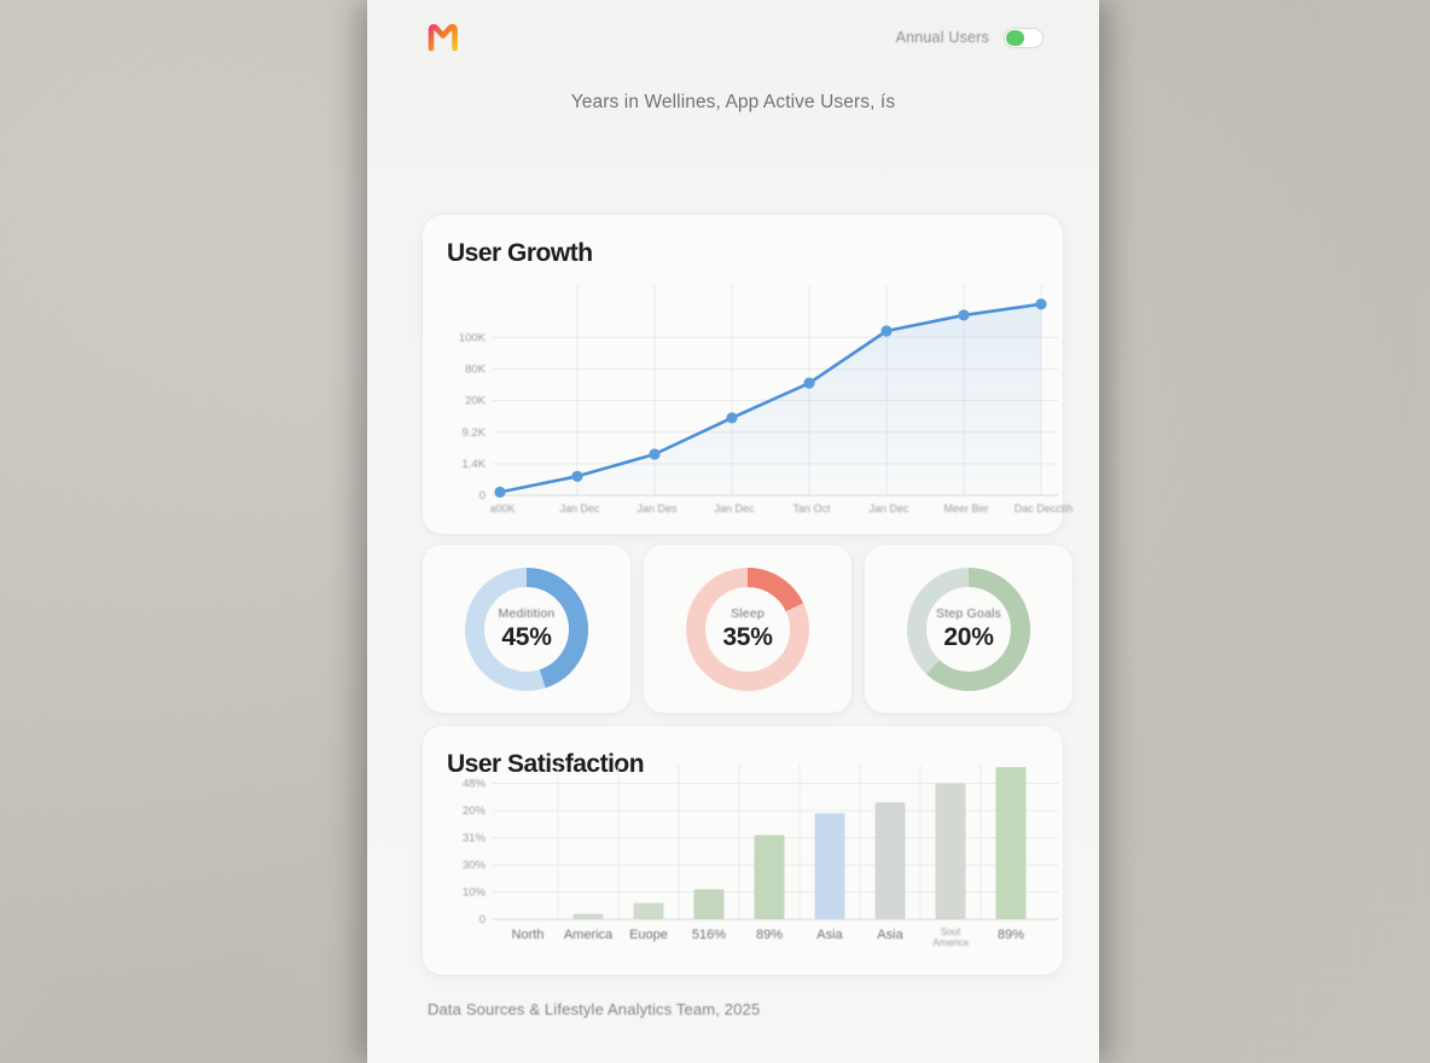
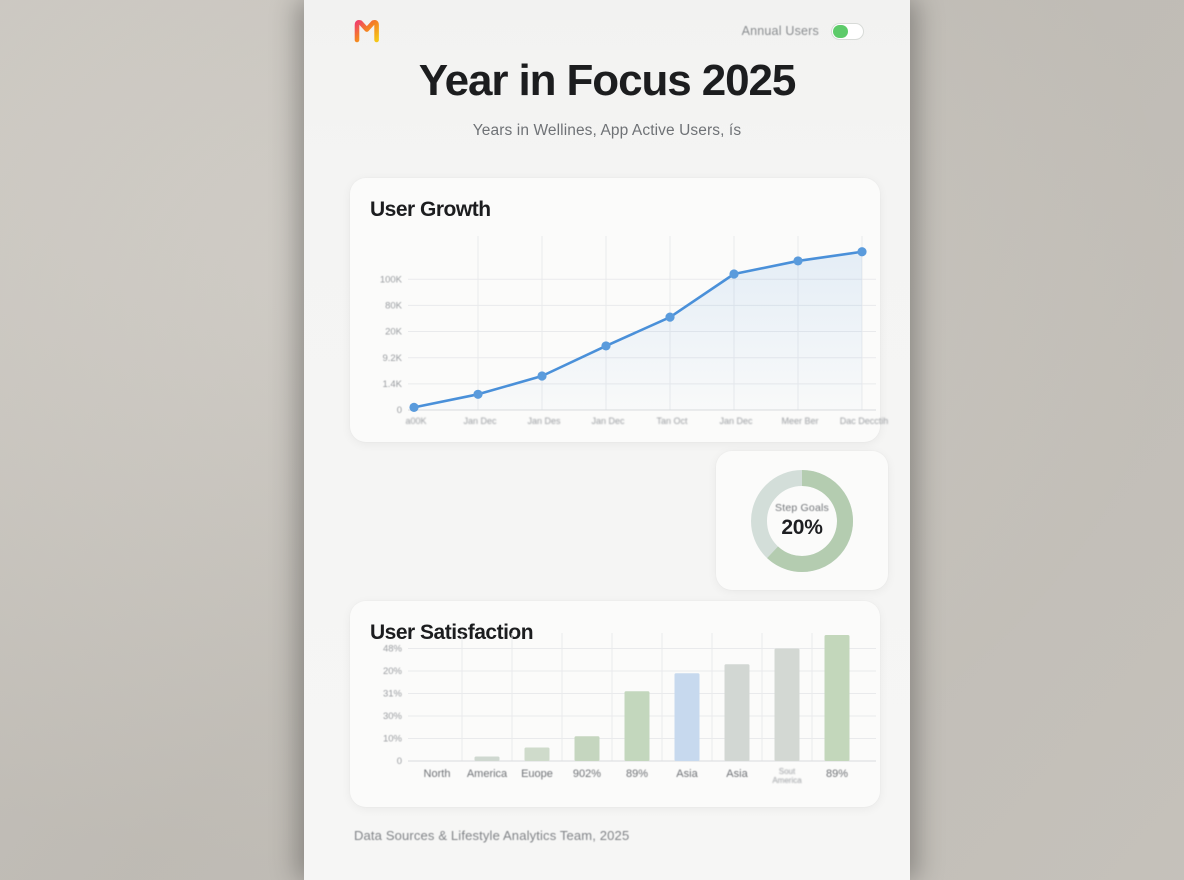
  Annual Users
+ Year in Focus 2025
  Years in Wellines, App Active Users, ís
  User Growth
  100K
  80K
  20K
  9.2K
  1.4K
  0
  a00K
  Jan Dec
  Jan Des
  Jan Dec
  Tan Oct
  Jan Dec
  Meer Ber
  Dac Decctih
- Meditition
- 45%
- Sleep
- 35%
  Step Goals
  20%
  User Satisfaction
  48%
  20%
  31%
  30%
  10%
  0
  North
  America
  Euope
- 516%
+ 902%
  89%
  Asia
  Asia
  Sout
  America
  89%
  Data Sources & Lifestyle Analytics Team, 2025
